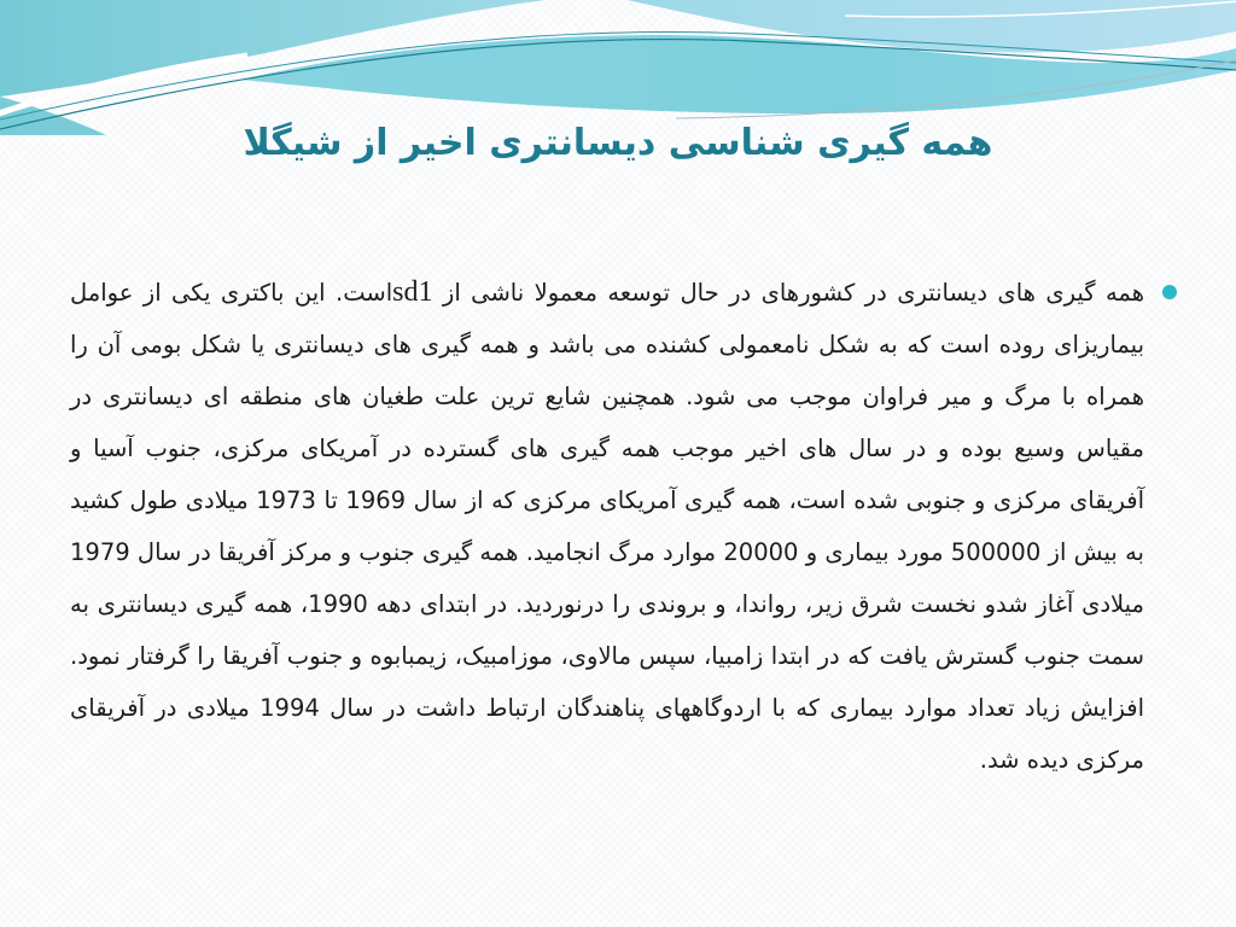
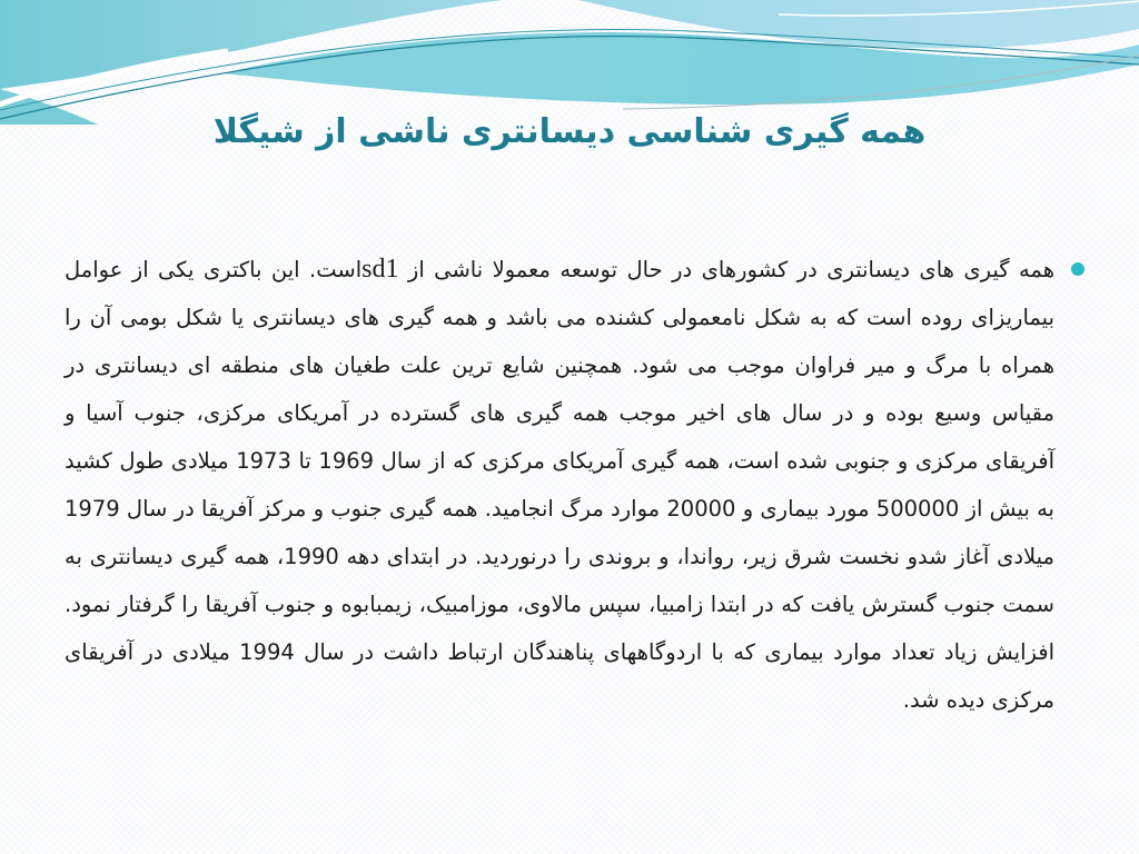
- همه گیری شناسی دیسانتری اخیر از شیگلا
+ همه گیری شناسی دیسانتری ناشی از شیگلا
  همه گیری های دیسانتری در کشورهای در حال توسعه معمولا ناشی از sd1است. این باکتری یکی از عوامل بیماریزای روده است که به شکل نامعمولی کشنده می باشد و همه گیری های دیسانتری یا شکل بومی آن را همراه با مرگ و میر فراوان موجب می شود. همچنین شایع ترین علت طغیان های منطقه ای دیسانتری در مقیاس وسیع بوده و در سال های اخیر موجب همه گیری های گسترده در آمریکای مرکزی، جنوب آسیا و آفریقای مرکزی و جنوبی شده است، همه گیری آمریکای مرکزی که از سال 1969 تا 1973 میلادی طول کشید به بیش از 500000 مورد بیماری و 20000 موارد مرگ انجامید. همه گیری جنوب و مرکز آفریقا در سال 1979 میلادی آغاز شدو نخست شرق زیر، رواندا، و بروندی را درنوردید. در ابتدای دهه 1990، همه گیری دیسانتری به سمت جنوب گسترش یافت که در ابتدا زامبیا، سپس مالاوی، موزامبیک، زیمبابوه و جنوب آفریقا را گرفتار نمود. افزایش زیاد تعداد موارد بیماری که با اردوگاههای پناهندگان ارتباط داشت در سال 1994 میلادی در آفریقای مرکزی دیده شد.
